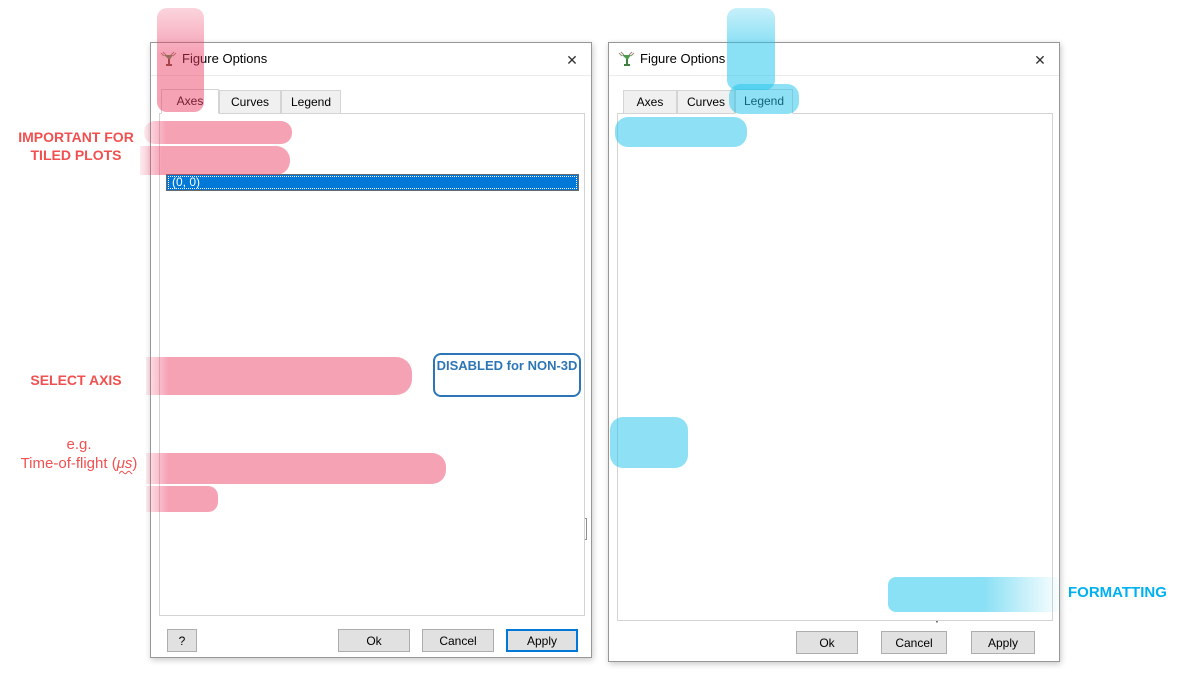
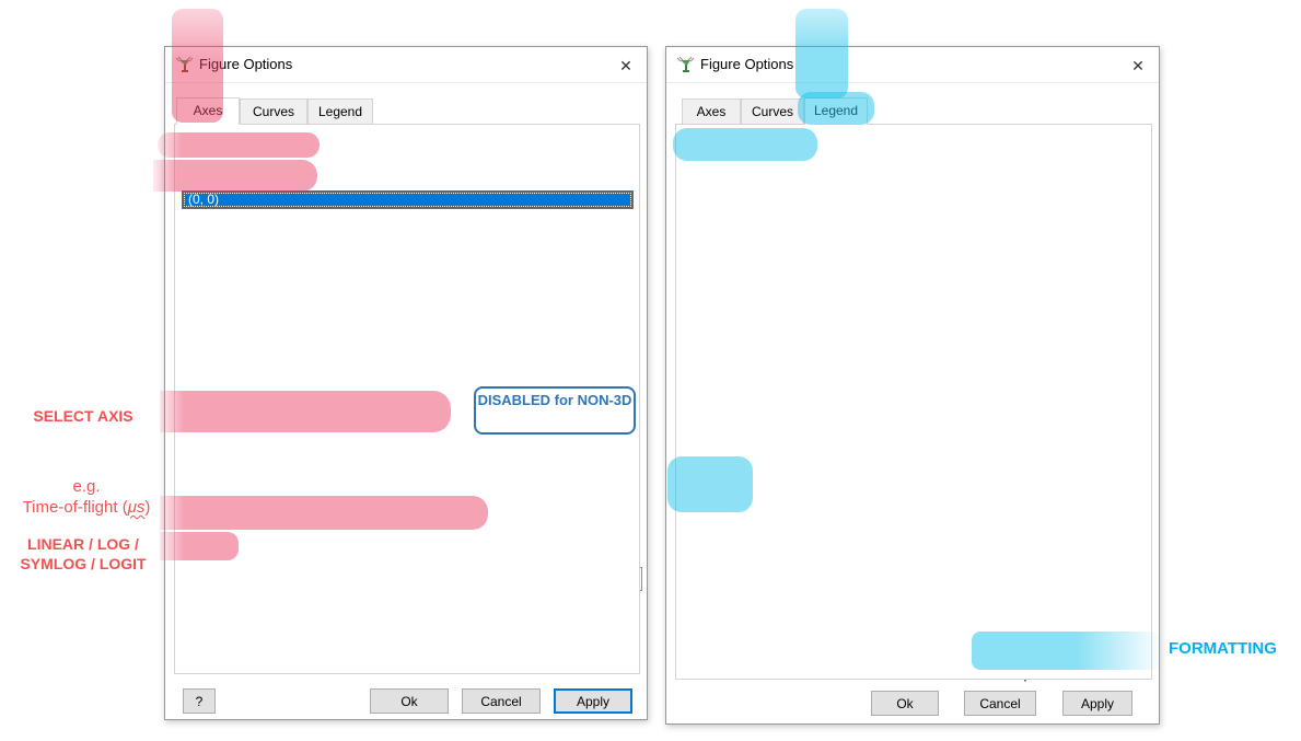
  ✕
  Curves
  Legend
  (0, 0)
  ?
  Ok
  Cancel
  Apply
  DISABLED for NON-3D
  Figure Options
  ✕
  Axes
  Curves
  Legend
  Ok
  Cancel
  Apply
- IMPORTANT FOR
- TILED PLOTS
  SELECT AXIS
  e.g.
  Time-of-flight (μs)
+ LINEAR / LOG /
+ SYMLOG / LOGIT
  FORMATTING
